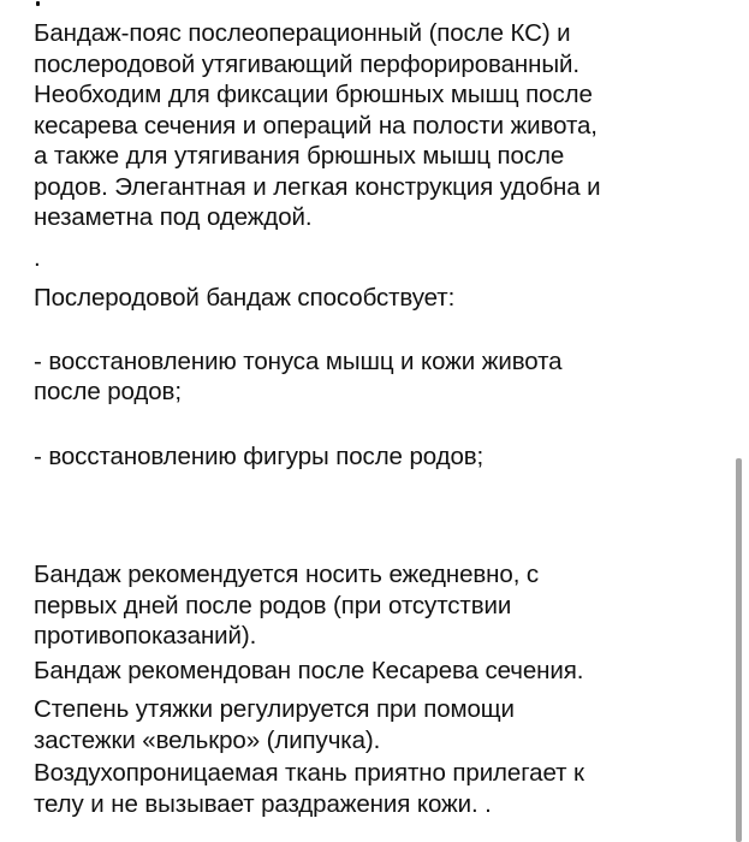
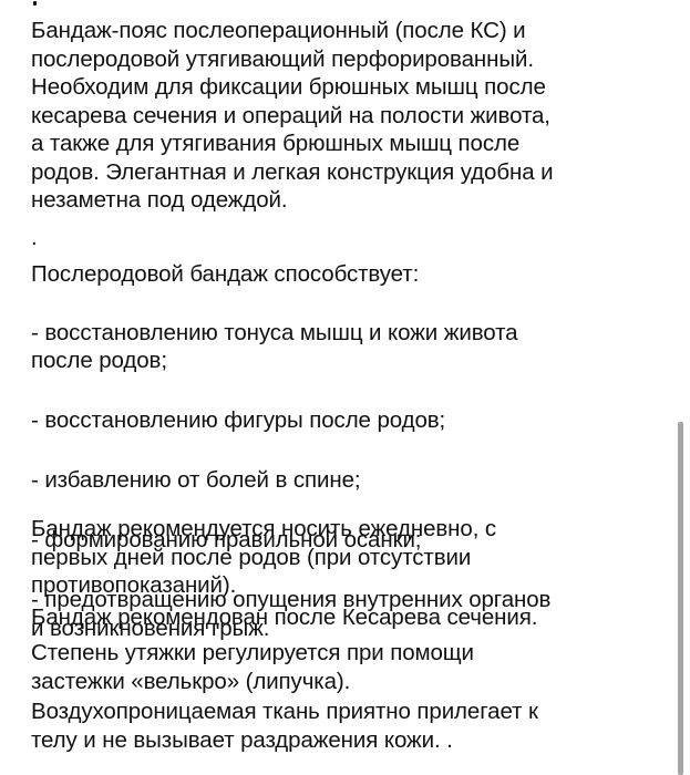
  Бандаж-пояс послеоперационный (после КС) и
  послеродовой утягивающий перфорированный.
  Необходим для фиксации брюшных мышц после
  кесарева сечения и операций на полости живота,
  а также для утягивания брюшных мышц после
  родов. Элегантная и легкая конструкция удобна и
  незаметна под одеждой.
  .
  Послеродовой бандаж способствует:
  - восстановлению тонуса мышц и кожи живота
  после родов;
  - восстановлению фигуры после родов;
+ - избавлению от болей в спине;
+ - формированию правильной осанки;
+ - предотвращению опущения внутренних органов
+ и возникновения грыж.
  Бандаж рекомендуется носить ежедневно, с
  первых дней после родов (при отсутствии
  противопоказаний).
  Бандаж рекомендован после Кесарева сечения.
  Степень утяжки регулируется при помощи
  застежки «велькро» (липучка).
  Воздухопроницаемая ткань приятно прилегает к
  телу и не вызывает раздражения кожи. .
